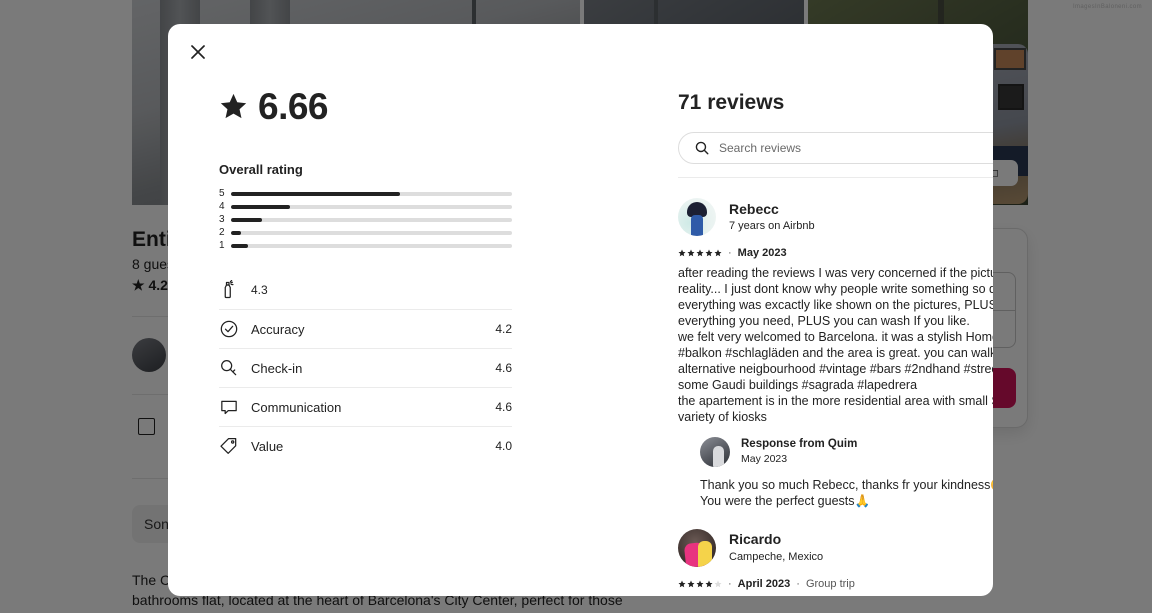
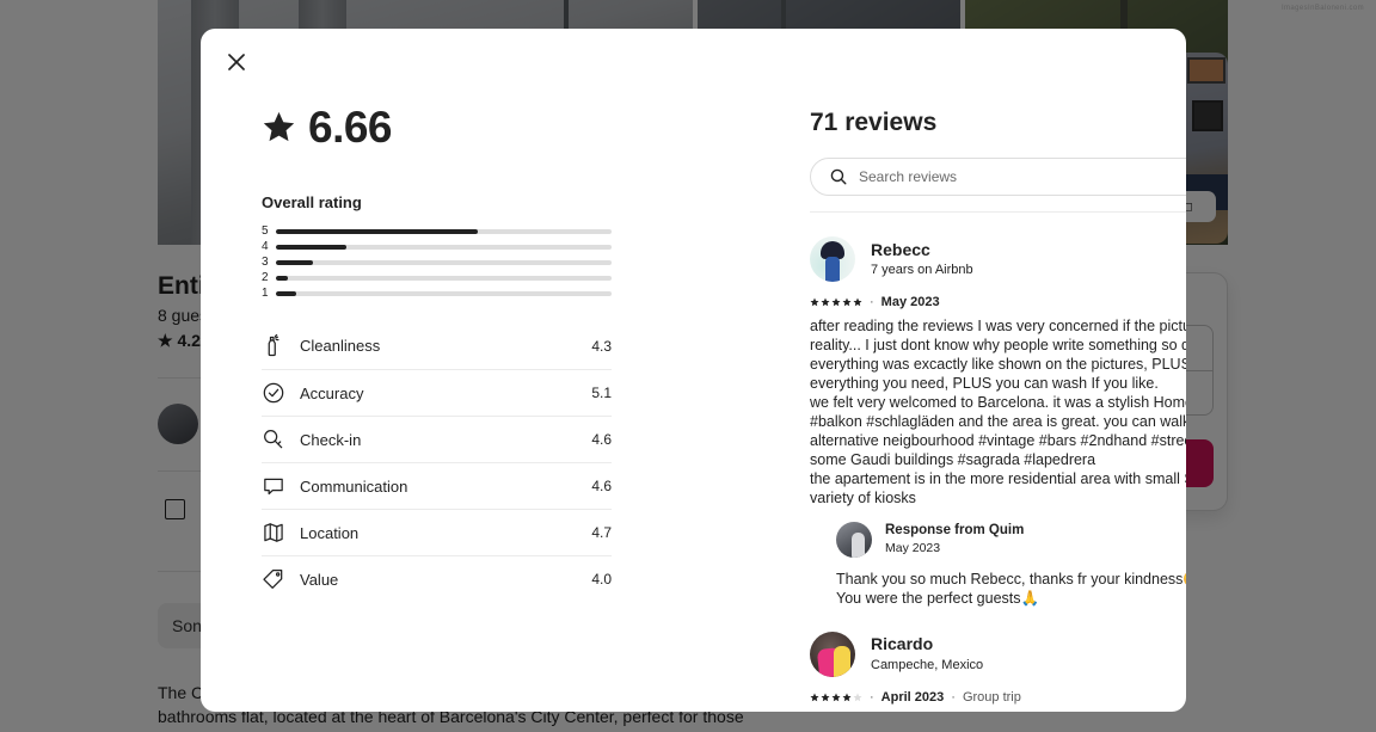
  ◻ ︎
  8 gue
  ★ 4.2
  Son
  The C
  bathrooms flat, located at the heart of Barcelona's City Center, perfect for those
  6.66
  Overall rating
  5
  4
  3
  2
  1
+ Cleanliness
  4.3
  Accuracy
- 4.2
+ 5.1
  Check-in
  4.6
  Communication
  4.6
+ Location
+ 4.7
  Value
  4.0
  71 reviews
  Search reviews
  Rebecc
  7 years on Airbnb
  ·
  May 2023
  after reading the reviews I was very concerned if the pict reality... I just dont know why people write something so d everything was excactly like shown on the pictures, PLUS everything you need, PLUS you can wash If you like.
  we felt very welcomed to Barcelona. it was a stylish Hom #balkon #schlagläden and the area is great. you can wal alternative neigbourhood #vintage #bars #2ndhand #stre some Gaudi buildings #sagrada #lapedrera
  the apartement is in the more residential area with small variety of kiosks
  Response from Quim
  May 2023
  Thank you so much Rebecc, thanks fr your kindness
  You were the perfect guests🙏
  Ricardo
  Campeche, Mexico
  ·
  April 2023
  ·
  Group trip
